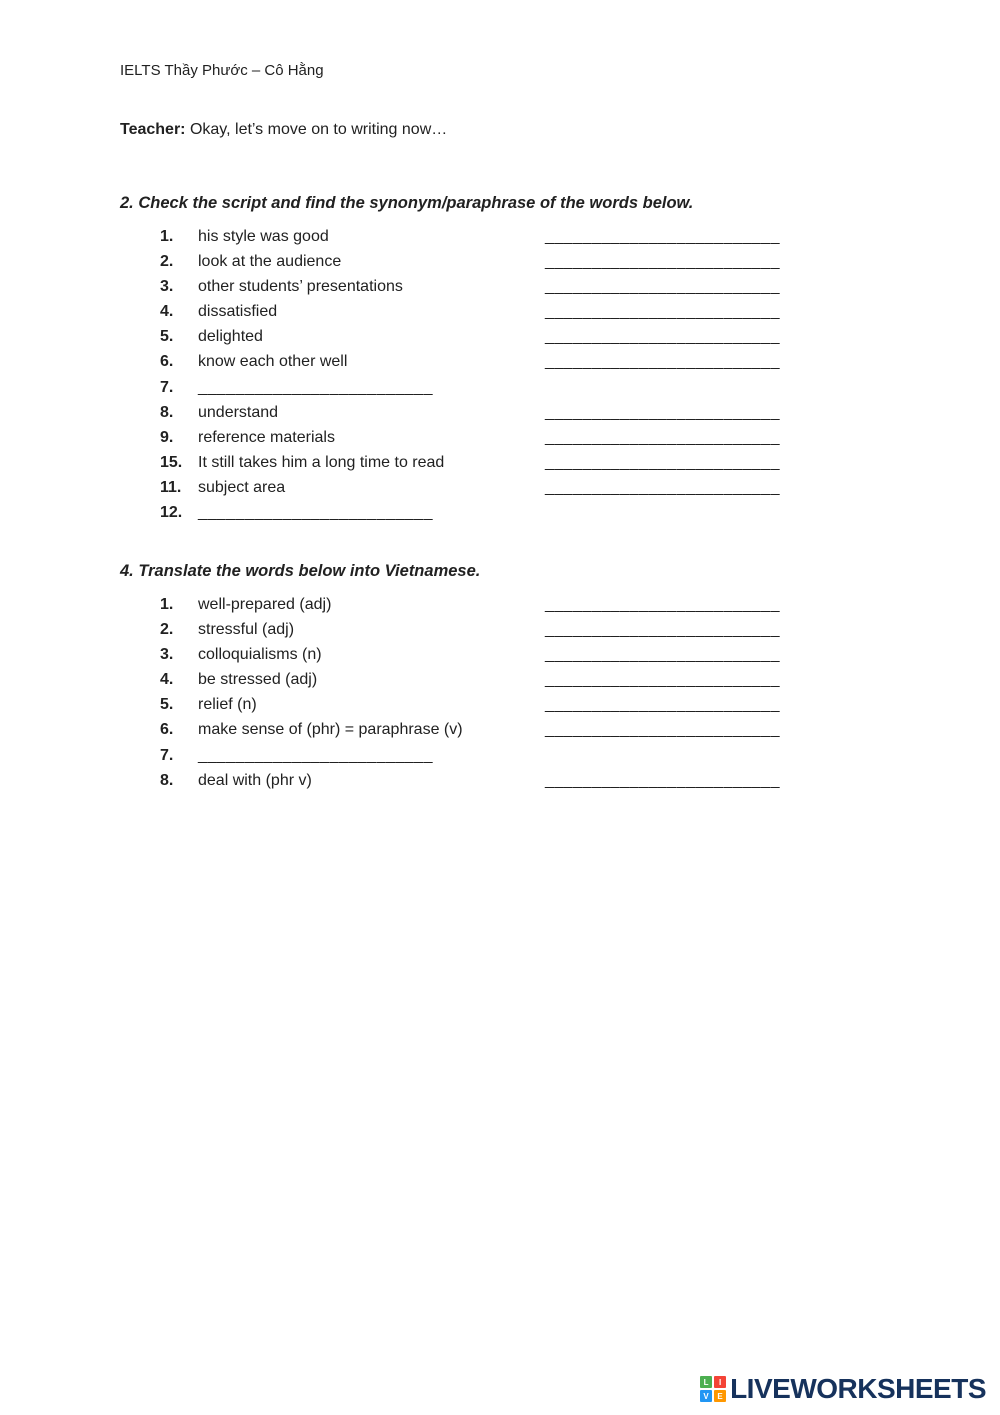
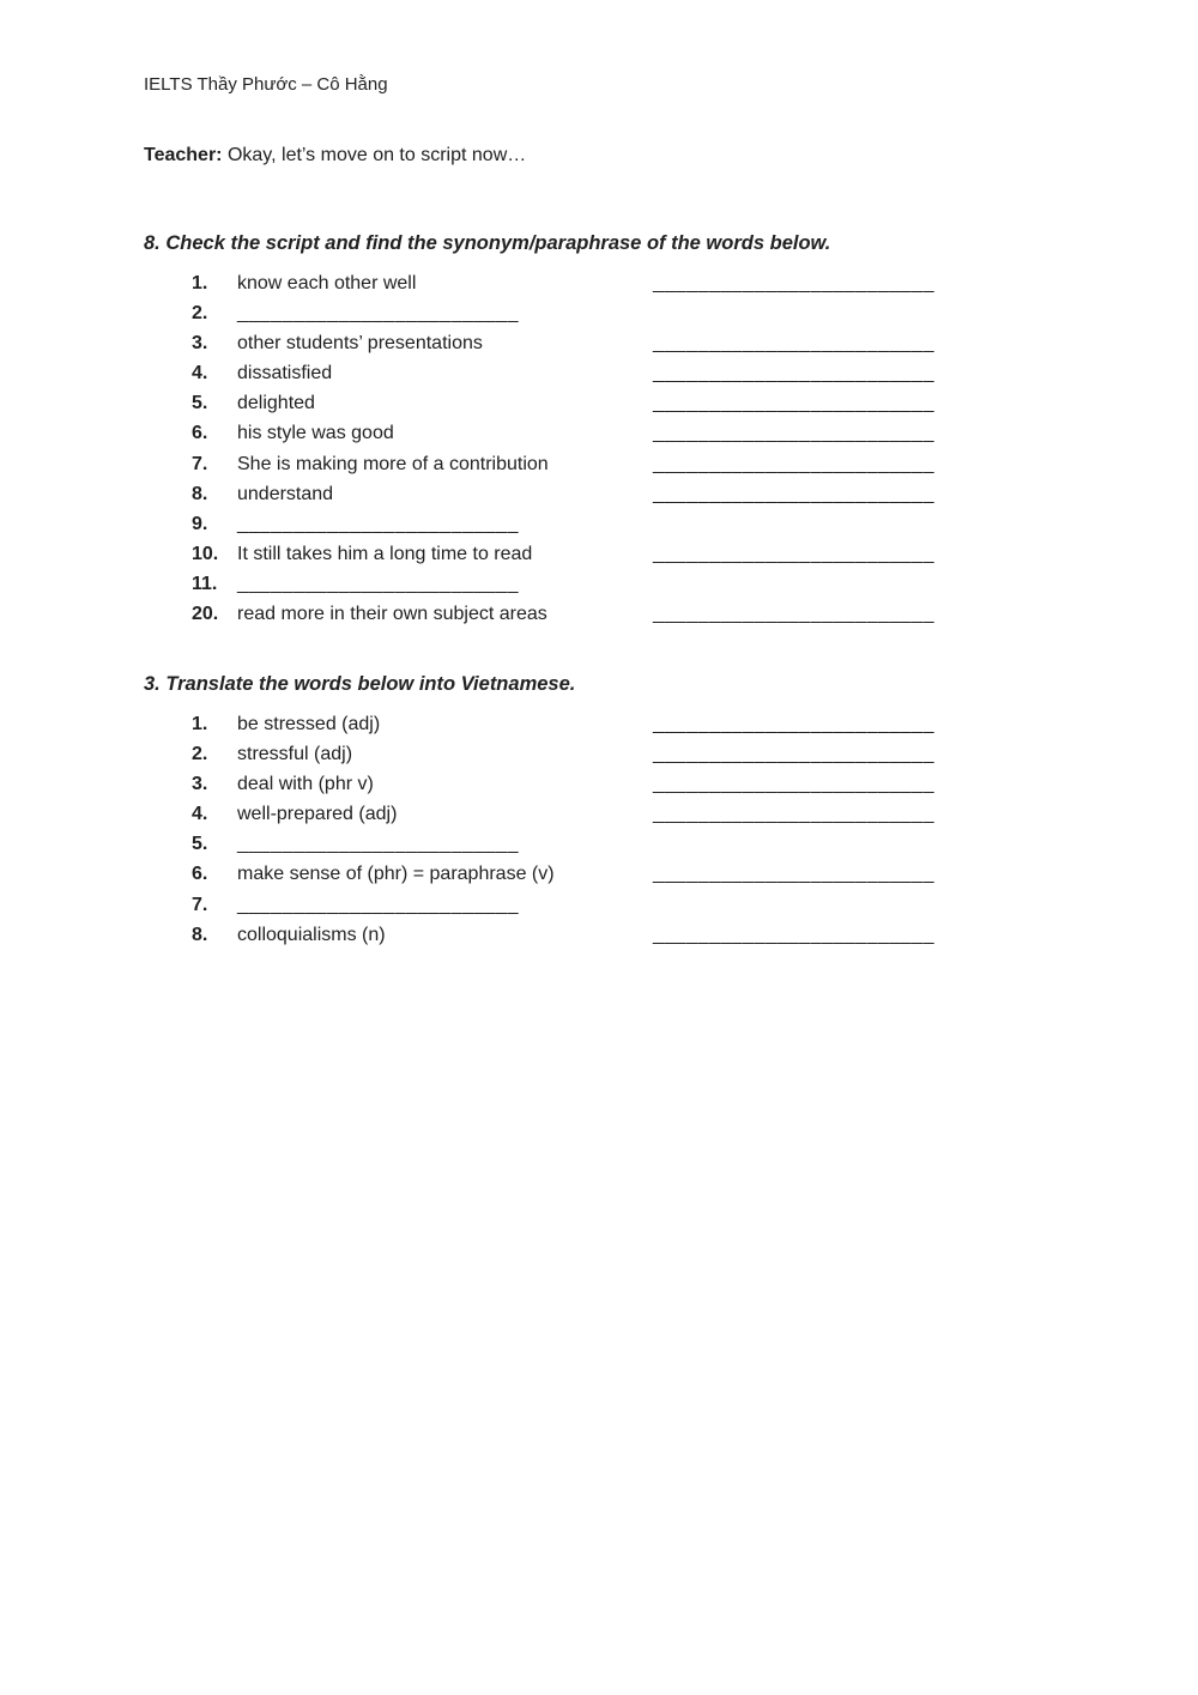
  IELTS Thầy Phước – Cô Hằng
- Teacher: Okay, let’s move on to writing now…
+ Teacher: Okay, let’s move on to script now…
- 2. Check the script and find the synonym/paraphrase of the words below.
+ 8. Check the script and find the synonym/paraphrase of the words below.
  1.
- his style was good
+ know each other well
  _________________________
  2.
- look at the audience
  _________________________
  3.
  other students’ presentations
  _________________________
  4.
  dissatisfied
  _________________________
  5.
  delighted
  _________________________
  6.
- know each other well
+ his style was good
  _________________________
  7.
+ She is making more of a contribution
  _________________________
  8.
  understand
  _________________________
  9.
- reference materials
  _________________________
- 15.
+ 10.
  It still takes him a long time to read
  _________________________
  11.
- subject area
  _________________________
- 12.
+ 20.
+ read more in their own subject areas
  _________________________
- 4. Translate the words below into Vietnamese.
+ 3. Translate the words below into Vietnamese.
  1.
- well-prepared (adj)
+ be stressed (adj)
  _________________________
  2.
  stressful (adj)
  _________________________
  3.
- colloquialisms (n)
+ deal with (phr v)
  _________________________
  4.
- be stressed (adj)
+ well-prepared (adj)
  _________________________
  5.
- relief (n)
  _________________________
  6.
  make sense of (phr) = paraphrase (v)
  _________________________
  7.
  _________________________
  8.
- deal with (phr v)
+ colloquialisms (n)
  _________________________
- L
- I
- V
- E
- LIVEWORKSHEETS
